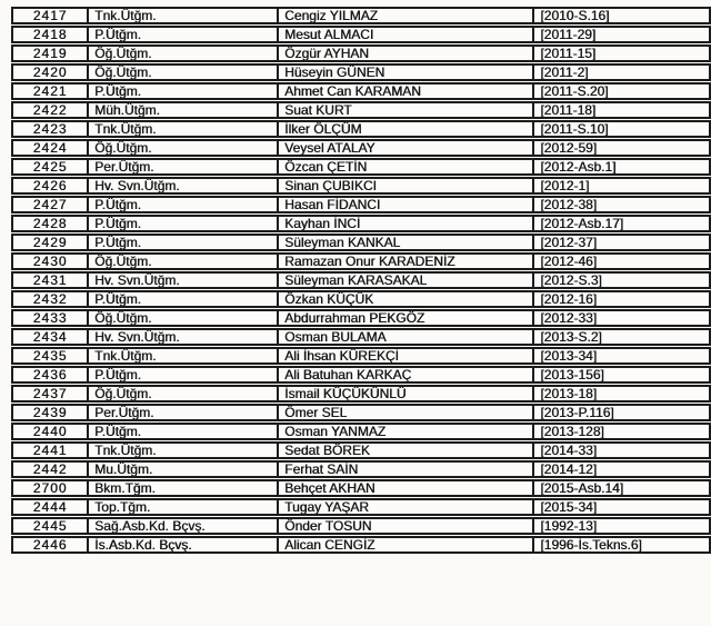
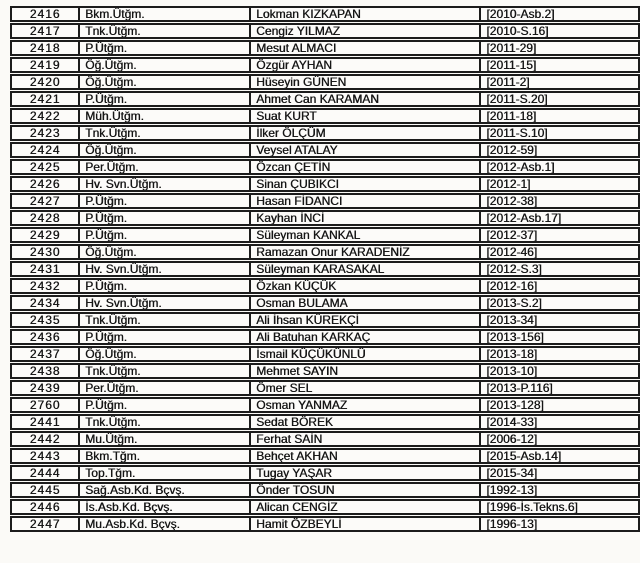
+ 2416	Bkm.Ütğm.	Lokman KIZKAPAN	[2010-Asb.2]
  2417	Tnk.Ütğm.	Cengiz YILMAZ	[2010-S.16]
  2418	P.Ütğm.	Mesut ALMACI	[2011-29]
  2419	Öğ.Ütğm.	Özgür AYHAN	[2011-15]
  2420	Öğ.Ütğm.	Hüseyin GÜNEN	[2011-2]
  2421	P.Ütğm.	Ahmet Can KARAMAN	[2011-S.20]
  2422	Müh.Ütğm.	Suat KURT	[2011-18]
  2423	Tnk.Ütğm.	İlker ÖLÇÜM	[2011-S.10]
  2424	Öğ.Ütğm.	Veysel ATALAY	[2012-59]
  2425	Per.Ütğm.	Özcan ÇETİN	[2012-Asb.1]
  2426	Hv. Svn.Ütğm.	Sinan ÇUBIKCI	[2012-1]
  2427	P.Ütğm.	Hasan FİDANCI	[2012-38]
  2428	P.Ütğm.	Kayhan İNCİ	[2012-Asb.17]
  2429	P.Ütğm.	Süleyman KANKAL	[2012-37]
  2430	Öğ.Ütğm.	Ramazan Onur KARADENİZ	[2012-46]
  2431	Hv. Svn.Ütğm.	Süleyman KARASAKAL	[2012-S.3]
  2432	P.Ütğm.	Özkan KÜÇÜK	[2012-16]
- 2433	Öğ.Ütğm.	Abdurrahman PEKGÖZ	[2012-33]
  2434	Hv. Svn.Ütğm.	Osman BULAMA	[2013-S.2]
  2435	Tnk.Ütğm.	Ali İhsan KÜREKÇİ	[2013-34]
  2436	P.Ütğm.	Ali Batuhan KARKAÇ	[2013-156]
  2437	Öğ.Ütğm.	İsmail KÜÇÜKÜNLÜ	[2013-18]
+ 2438	Tnk.Ütğm.	Mehmet SAYIN	[2013-10]
  2439	Per.Ütğm.	Ömer SEL	[2013-P.116]
- 2440	P.Ütğm.	Osman YANMAZ	[2013-128]
+ 2760	P.Ütğm.	Osman YANMAZ	[2013-128]
  2441	Tnk.Ütğm.	Sedat BÖREK	[2014-33]
- 2442	Mu.Ütğm.	Ferhat SAİN	[2014-12]
+ 2442	Mu.Ütğm.	Ferhat SAİN	[2006-12]
- 2700	Bkm.Tğm.	Behçet AKHAN	[2015-Asb.14]
+ 2443	Bkm.Tğm.	Behçet AKHAN	[2015-Asb.14]
  2444	Top.Tğm.	Tugay YAŞAR	[2015-34]
  2445	Sağ.Asb.Kd. Bçvş.	Önder TOSUN	[1992-13]
  2446	İs.Asb.Kd. Bçvş.	Alican CENGİZ	[1996-İs.Tekns.6]
+ 2447	Mu.Asb.Kd. Bçvş.	Hamit ÖZBEYLİ	[1996-13]
